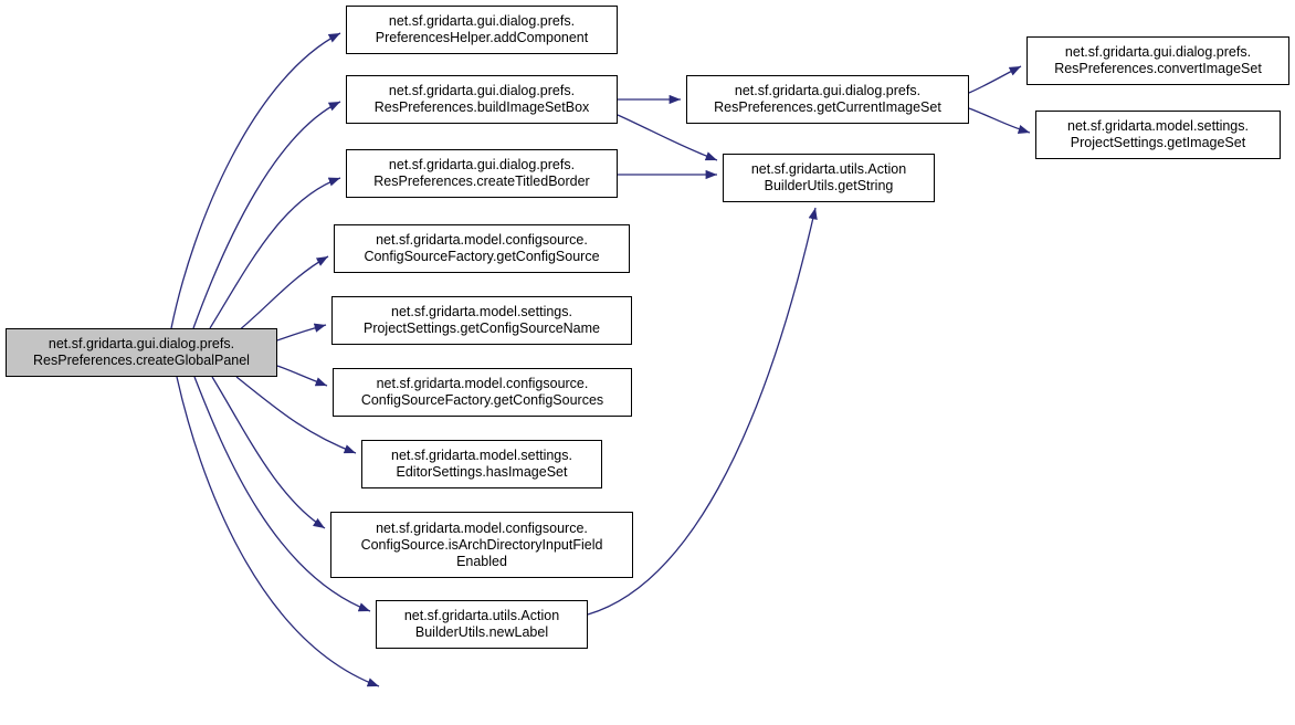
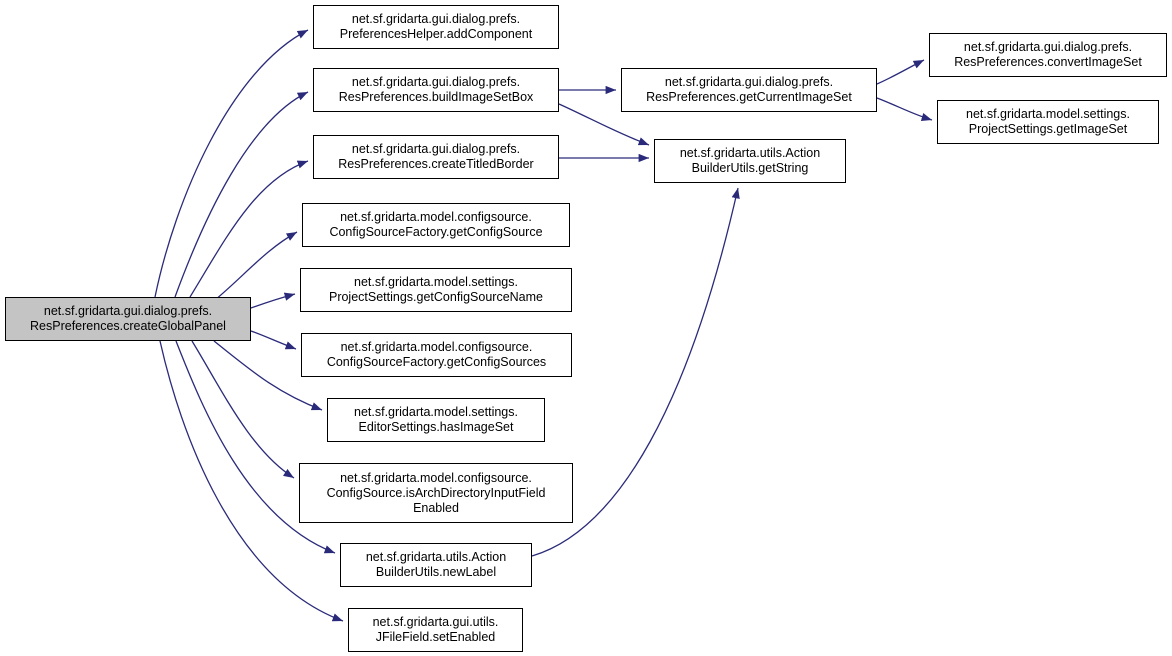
  net.sf.gridarta.gui.dialog.prefs.
  ResPreferences.createGlobalPanel
  net.sf.gridarta.gui.dialog.prefs.
  PreferencesHelper.addComponent
  net.sf.gridarta.gui.dialog.prefs.
  ResPreferences.buildImageSetBox
  net.sf.gridarta.gui.dialog.prefs.
  ResPreferences.createTitledBorder
  net.sf.gridarta.model.configsource.
  ConfigSourceFactory.getConfigSource
  net.sf.gridarta.model.settings.
  ProjectSettings.getConfigSourceName
  net.sf.gridarta.model.configsource.
  ConfigSourceFactory.getConfigSources
  net.sf.gridarta.model.settings.
  EditorSettings.hasImageSet
  net.sf.gridarta.model.configsource.
  ConfigSource.isArchDirectoryInputField
  Enabled
  net.sf.gridarta.utils.Action
  BuilderUtils.newLabel
+ net.sf.gridarta.gui.utils.
+ JFileField.setEnabled
  net.sf.gridarta.gui.dialog.prefs.
  ResPreferences.getCurrentImageSet
  net.sf.gridarta.utils.Action
  BuilderUtils.getString
  net.sf.gridarta.gui.dialog.prefs.
  ResPreferences.convertImageSet
  net.sf.gridarta.model.settings.
  ProjectSettings.getImageSet
